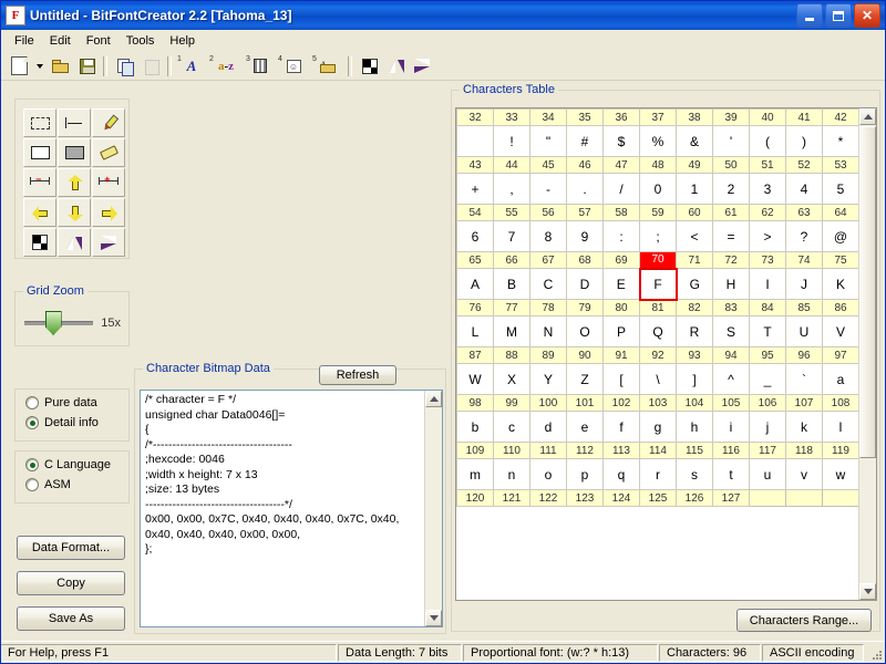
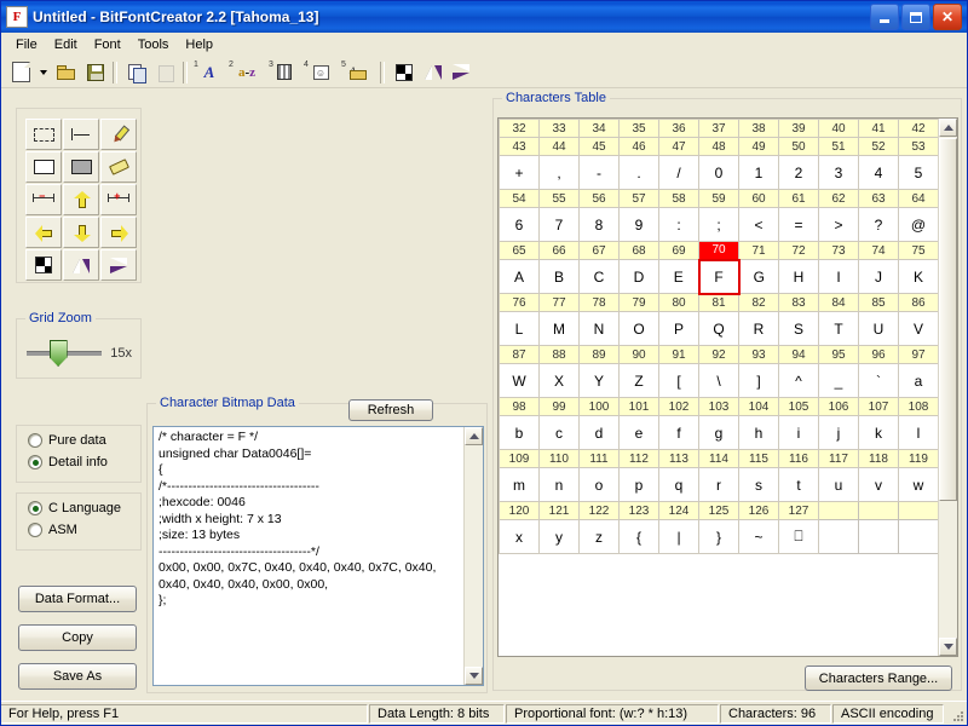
  F
  Untitled - BitFontCreator 2.2 [Tahoma_13]
  ✕
  File
  Edit
  Font
  Tools
  Help
  A
  a-z
  ☺
  −
  +
  Grid Zoom
  15x
  Pure data
  Detail info
  C Language
  ASM
  Data Format...
  Copy
  Save As
  Character Bitmap Data
  Refresh
  /* character = F */
  unsigned char Data0046[]=
  {
  /*------------------------------------
  ;hexcode: 0046
  ;width x height: 7 x 13
  ;size: 13 bytes
  ------------------------------------*/
  0x00, 0x00, 0x7C, 0x40, 0x40, 0x40, 0x7C, 0x40,
  0x40, 0x40, 0x40, 0x00, 0x00,
  };
  Characters Table
  32	33	34	35	36	37	38	39	40	41	42
- 	!	"	#	$	%	&	'	(	)	*
  43	44	45	46	47	48	49	50	51	52	53
  +	,	-	.	/	0	1	2	3	4	5
  54	55	56	57	58	59	60	61	62	63	64
  6	7	8	9	:	;	<	=	>	?	@
  65	66	67	68	69	70	71	72	73	74	75
  A	B	C	D	E	F	G	H	I	J	K
  76	77	78	79	80	81	82	83	84	85	86
  L	M	N	O	P	Q	R	S	T	U	V
  87	88	89	90	91	92	93	94	95	96	97
  W	X	Y	Z	[	\	]	^	_	`	a
  98	99	100	101	102	103	104	105	106	107	108
  b	c	d	e	f	g	h	i	j	k	l
  109	110	111	112	113	114	115	116	117	118	119
  m	n	o	p	q	r	s	t	u	v	w
  120	121	122	123	124	125	126	127
+ x	y	z	{	|	}	~	⎕
  Characters Range...
  For Help, press F1
- Data Length: 7 bits
+ Data Length: 8 bits
  Proportional font: (w:? * h:13)
  Characters: 96
  ASCII encoding
